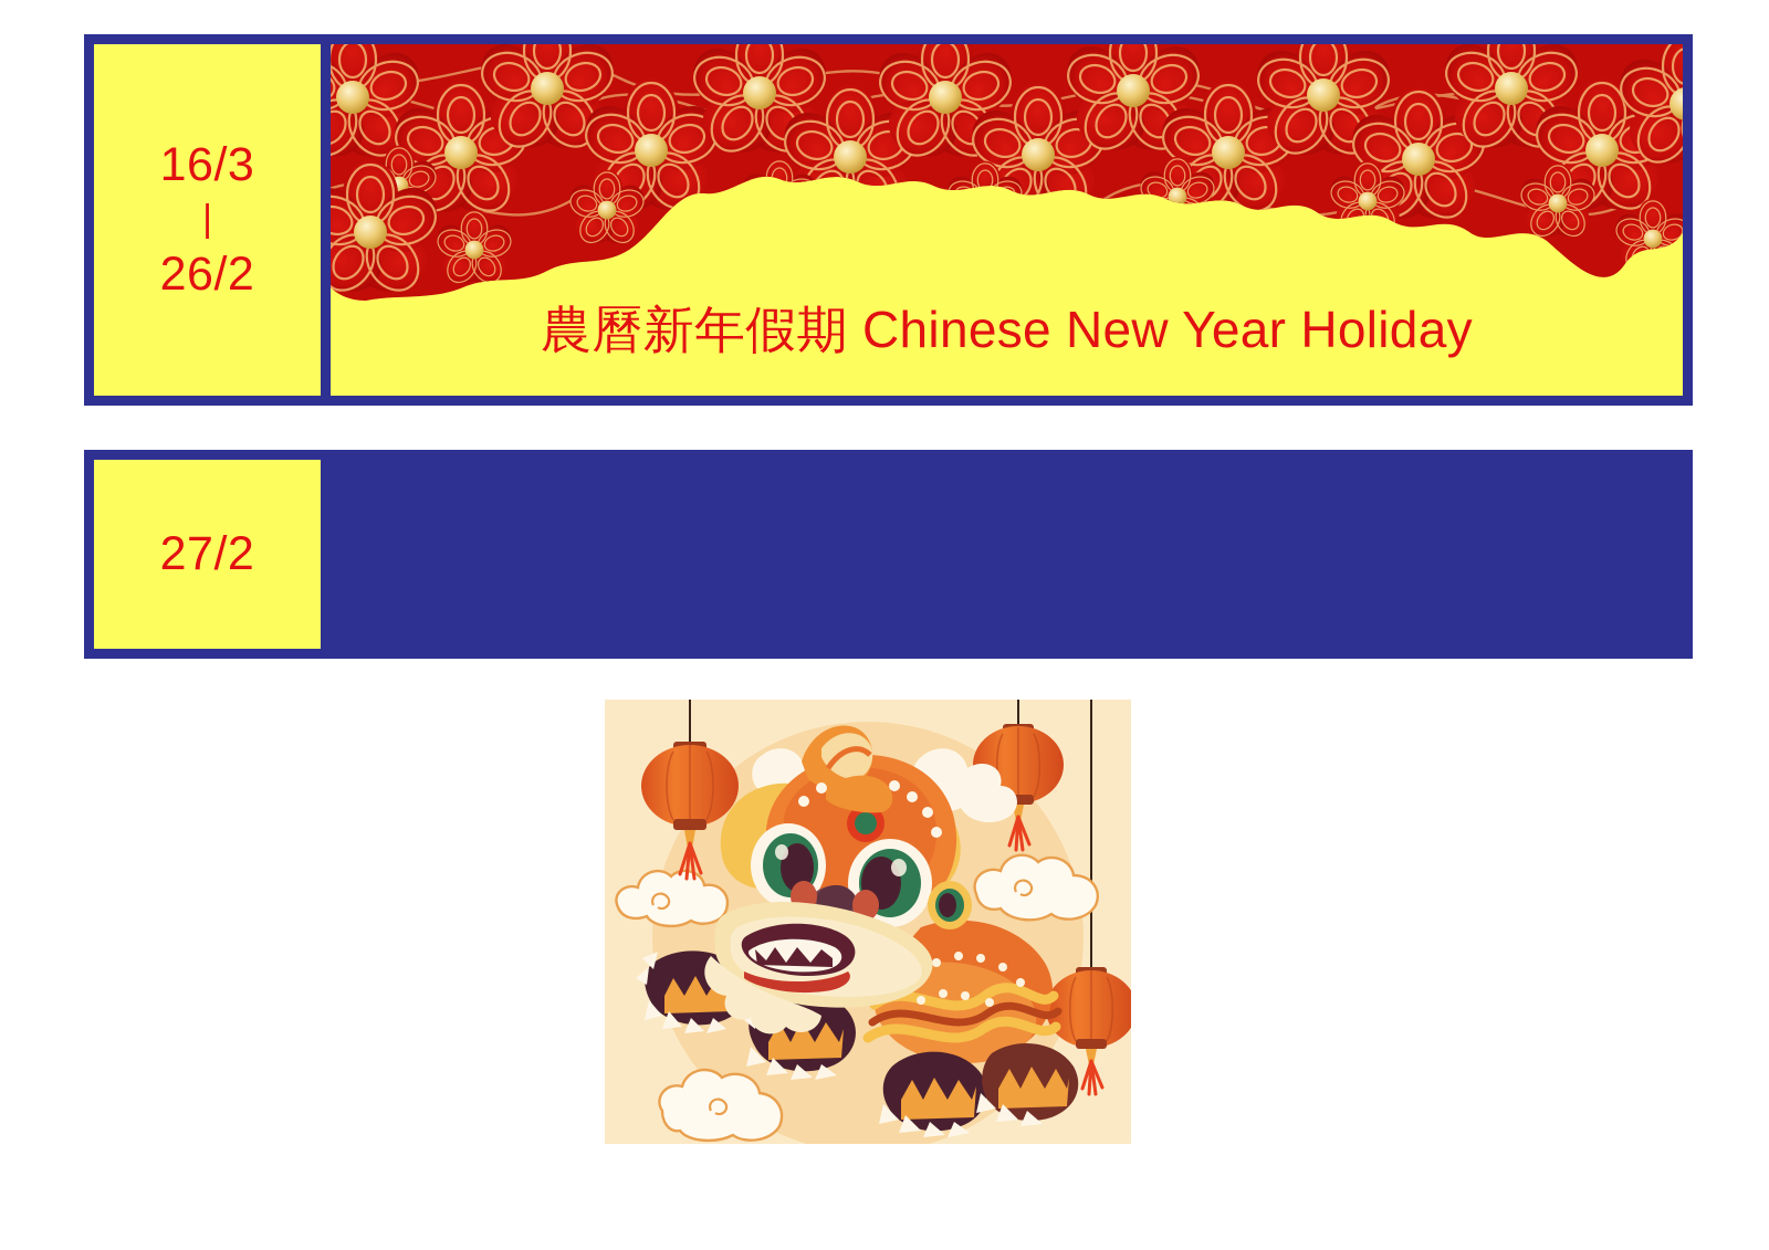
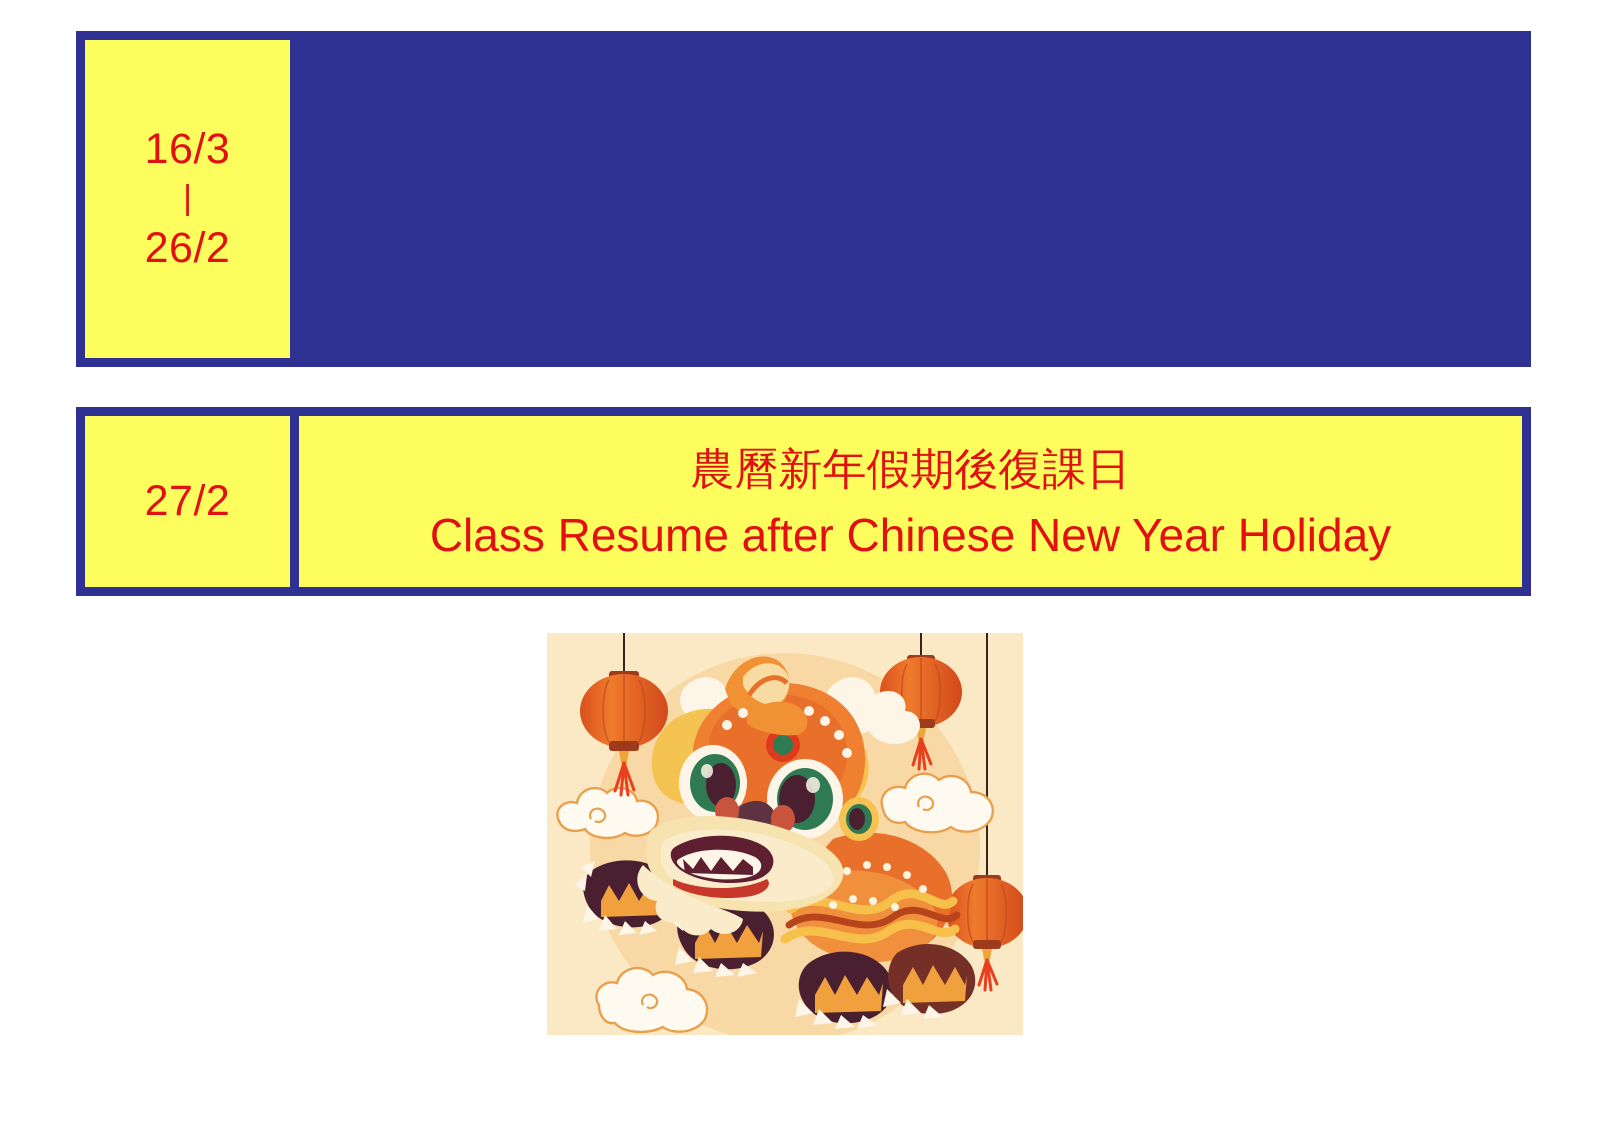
  16/3
  |
  26/2
- 農曆新年假期 Chinese New Year Holiday
  27/2
+ 農曆新年假期後復課日
+ Class Resume after Chinese New Year Holiday
